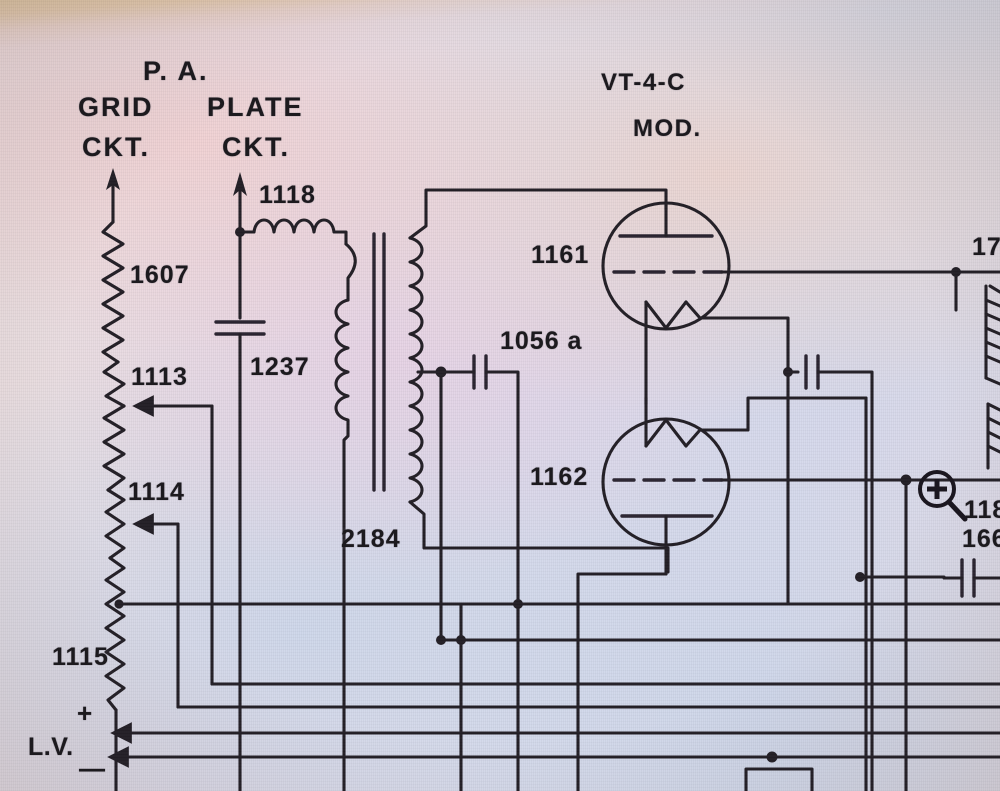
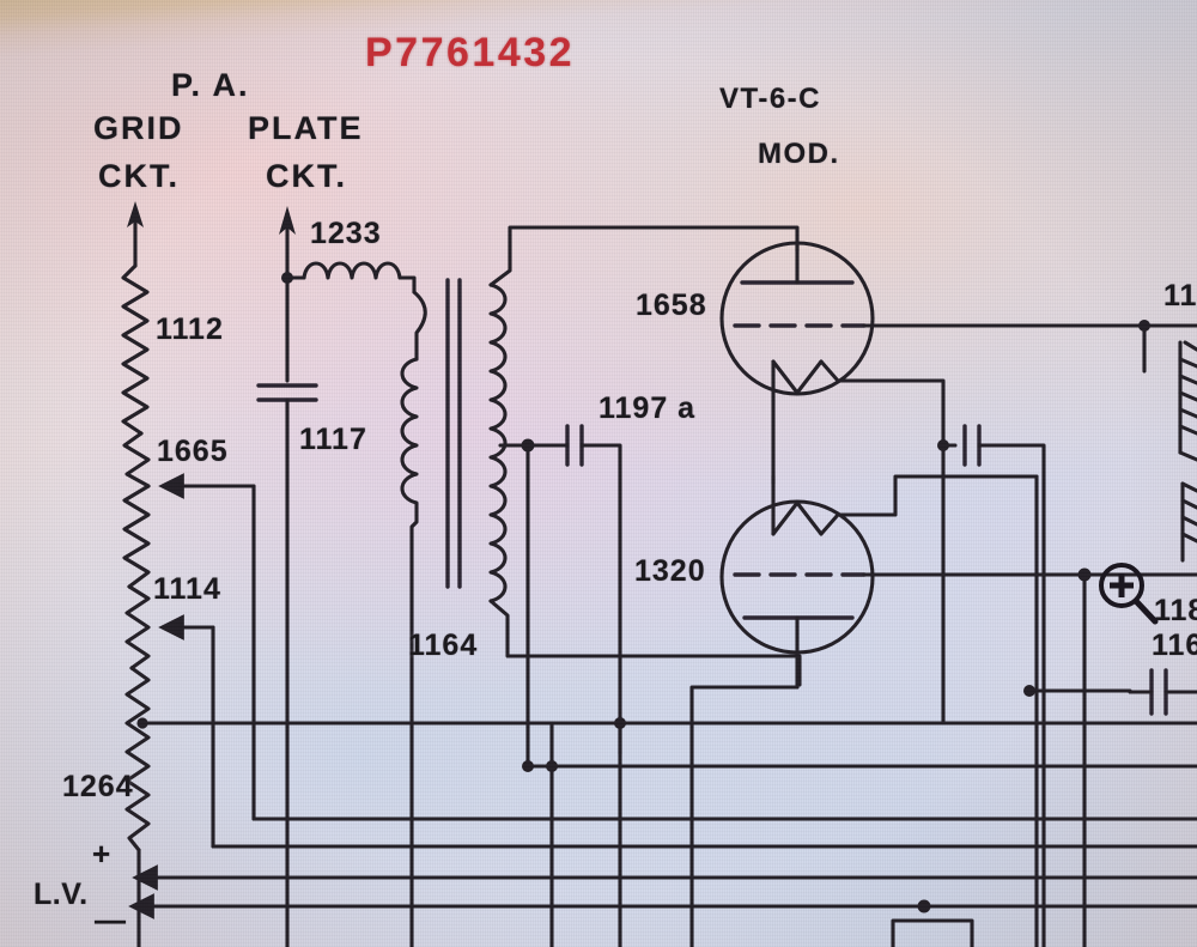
+ P7761432
  P. A.
  GRID
  PLATE
  CKT.
  CKT.
- VT-4-C
+ VT-6-C
  MOD.
- 1607
+ 1112
- 1113
+ 1665
  1114
- 1115
+ 1264
- 1237
+ 1117
- 1118
+ 1233
- 1161
+ 1658
- 1162
+ 1320
- 2184
+ 1164
- 1056 a
+ 1197 a
- 17
+ 11
- 166
+ 116
  +
  L.V.
  —
